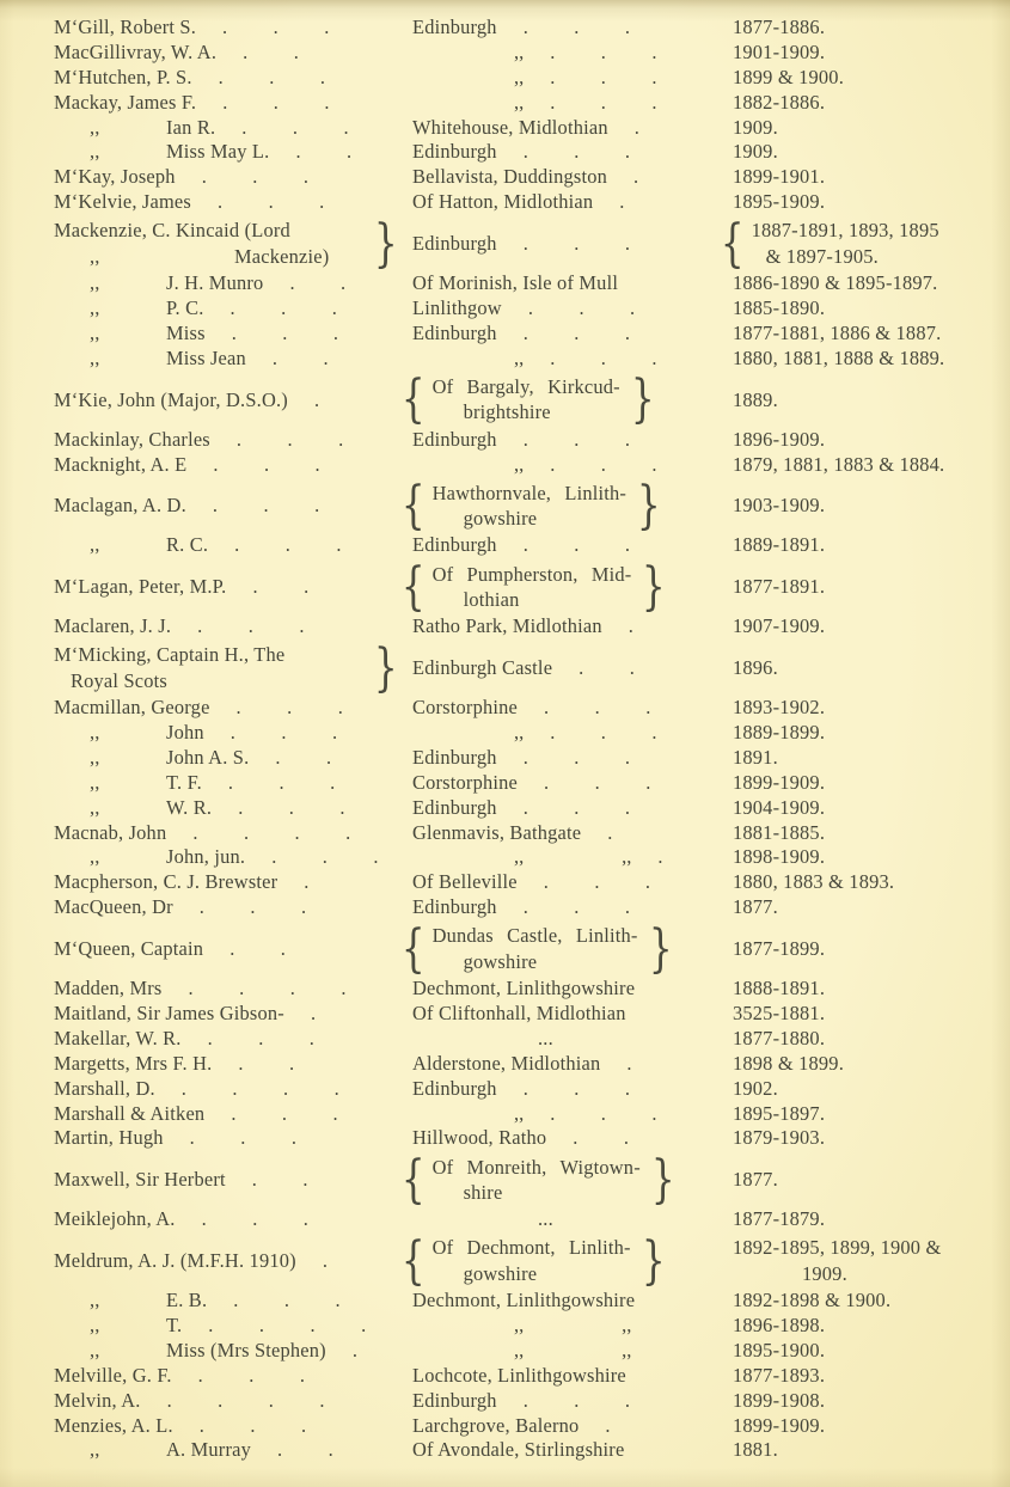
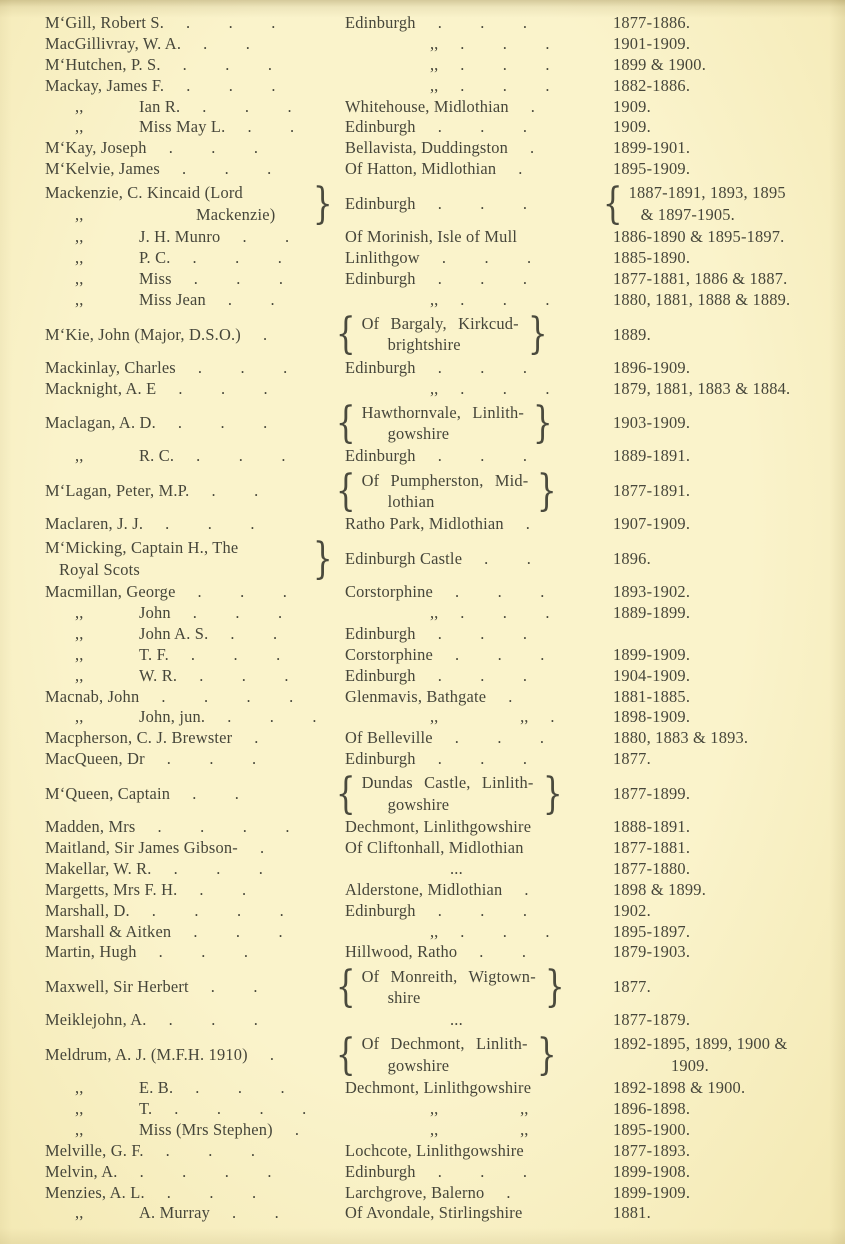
  M‘Gill, Robert S. . . .
  Edinburgh . . .
  1877-1886.
  MacGillivray, W. A. . .
  ,, . . .
  1901-1909.
  M‘Hutchen, P. S. . . .
  ,, . . .
  1899 & 1900.
  Mackay, James F. . . .
  ,, . . .
  1882-1886.
  ,, Ian R. . . .
  Whitehouse, Midlothian .
  1909.
  ,, Miss May L. . .
  Edinburgh . . .
  1909.
  M‘Kay, Joseph . . .
  Bellavista, Duddingston .
  1899-1901.
  M‘Kelvie, James . . .
  Of Hatton, Midlothian .
  1895-1909.
  Mackenzie, C. Kincaid (Lord
  ,, Mackenzie)
  }
  Edinburgh . . .
  {
  1887-1891, 1893, 1895
  & 1897-1905.
  ,, J. H. Munro . .
  Of Morinish, Isle of Mull
  1886-1890 & 1895-1897.
  ,, P. C. . . .
  Linlithgow . . .
  1885-1890.
  ,, Miss . . .
  Edinburgh . . .
  1877-1881, 1886 & 1887.
  ,, Miss Jean . .
  ,, . . .
  1880, 1881, 1888 & 1889.
  M‘Kie, John (Major, D.S.O.) .
  {
  Of Bargaly, Kirkcud-
  brightshire
  }
  1889.
  Mackinlay, Charles . . .
  Edinburgh . . .
  1896-1909.
  Macknight, A. E . . .
  ,, . . .
  1879, 1881, 1883 & 1884.
  Maclagan, A. D. . . .
  {
  Hawthornvale, Linlith-
  gowshire
  }
  1903-1909.
  ,, R. C. . . .
  Edinburgh . . .
  1889-1891.
  M‘Lagan, Peter, M.P. . .
  {
  Of Pumpherston, Mid-
  lothian
  }
  1877-1891.
  Maclaren, J. J. . . .
  Ratho Park, Midlothian .
  1907-1909.
  M‘Micking, Captain H., The
  Royal Scots
  }
  Edinburgh Castle . .
  1896.
  Macmillan, George . . .
  Corstorphine . . .
  1893-1902.
  ,, John . . .
  ,, . . .
  1889-1899.
  ,, John A. S. . .
  Edinburgh . . .
- 1891.
  ,, T. F. . . .
  Corstorphine . . .
  1899-1909.
  ,, W. R. . . .
  Edinburgh . . .
  1904-1909.
  Macnab, John . . . .
  Glenmavis, Bathgate .
  1881-1885.
  ,, John, jun. . . .
  ,, ,, .
  1898-1909.
  Macpherson, C. J. Brewster .
  Of Belleville . . .
  1880, 1883 & 1893.
  MacQueen, Dr . . .
  Edinburgh . . .
  1877.
  M‘Queen, Captain . .
  {
  Dundas Castle, Linlith-
  gowshire
  }
  1877-1899.
  Madden, Mrs . . . .
  Dechmont, Linlithgowshire
  1888-1891.
  Maitland, Sir James Gibson- .
  Of Cliftonhall, Midlothian
- 3525-1881.
+ 1877-1881.
  Makellar, W. R. . . .
  ...
  1877-1880.
  Margetts, Mrs F. H. . .
  Alderstone, Midlothian .
  1898 & 1899.
  Marshall, D. . . . .
  Edinburgh . . .
  1902.
  Marshall & Aitken . . .
  ,, . . .
  1895-1897.
  Martin, Hugh . . .
  Hillwood, Ratho . .
  1879-1903.
  Maxwell, Sir Herbert . .
  {
  Of Monreith, Wigtown-
  shire
  }
  1877.
  Meiklejohn, A. . . .
  ...
  1877-1879.
  Meldrum, A. J. (M.F.H. 1910) .
  {
  Of Dechmont, Linlith-
  gowshire
  }
  1892-1895, 1899, 1900 &
  1909.
  ,, E. B. . . .
  Dechmont, Linlithgowshire
  1892-1898 & 1900.
  ,, T. . . . .
  ,, ,,
  1896-1898.
  ,, Miss (Mrs Stephen) .
  ,, ,,
  1895-1900.
  Melville, G. F. . . .
  Lochcote, Linlithgowshire
  1877-1893.
  Melvin, A. . . . .
  Edinburgh . . .
  1899-1908.
  Menzies, A. L. . . .
  Larchgrove, Balerno .
  1899-1909.
  ,, A. Murray . .
  Of Avondale, Stirlingshire
  1881.
